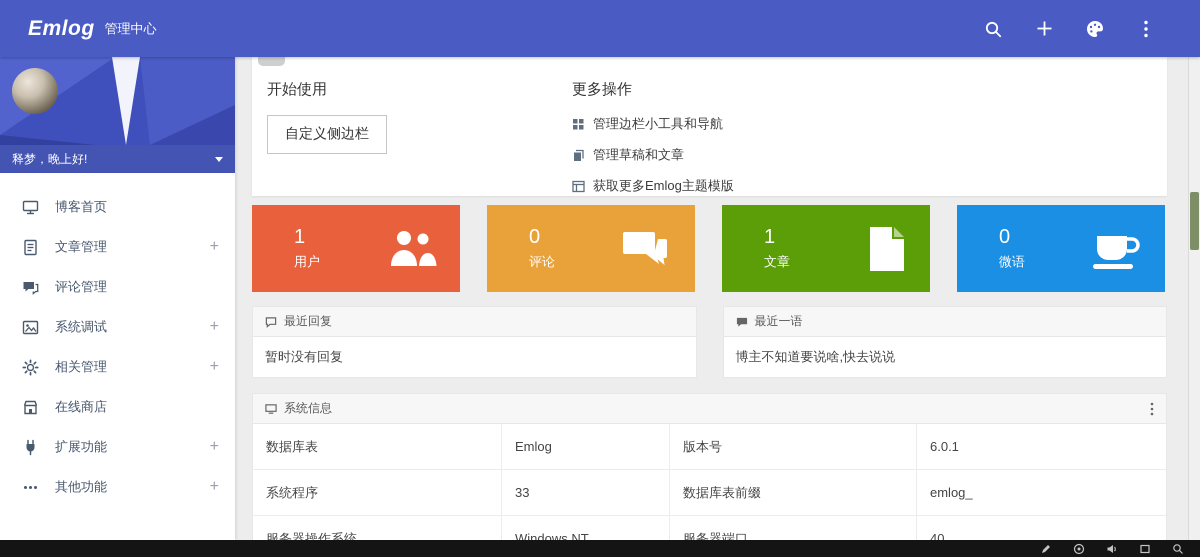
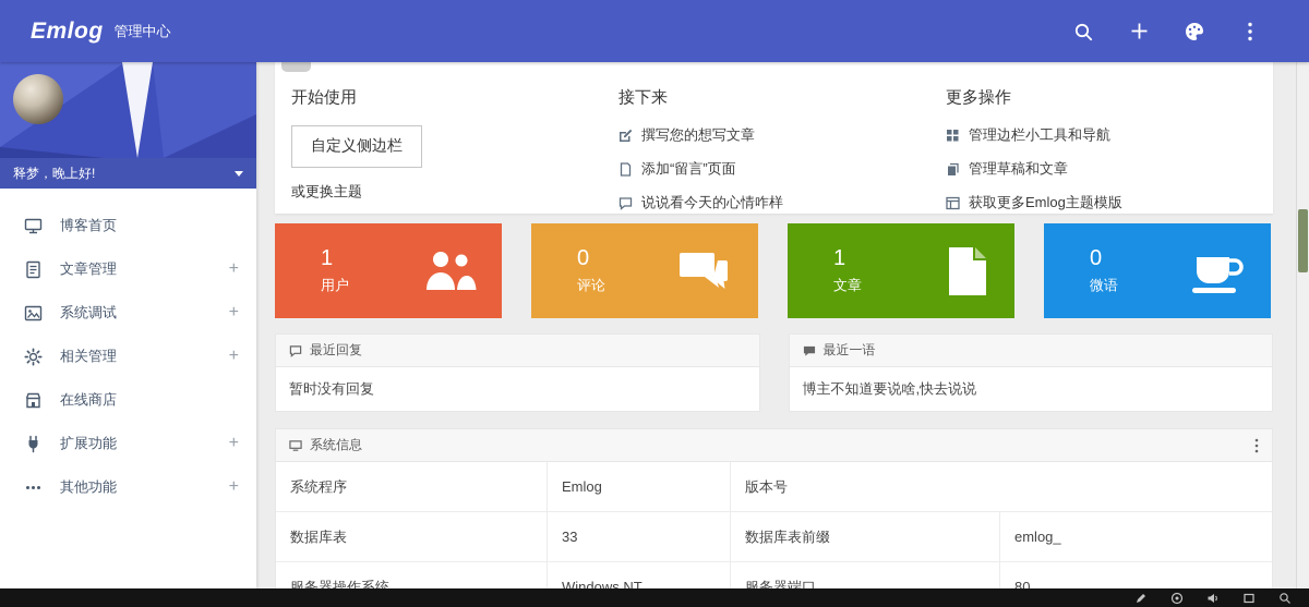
  Emlog
  管理中心
  释梦，晚上好!
  博客首页
  文章管理
  +
- 评论管理
  系统调试
  +
  相关管理
  +
  在线商店
  扩展功能
  +
  其他功能
  +
  开始使用
  自定义侧边栏
+ 或更换主题
+ 接下来
+ 撰写您的想写文章
+ 添加“留言”页面
+ 说说看今天的心情咋样
  更多操作
  管理边栏小工具和导航
  管理草稿和文章
  获取更多Emlog主题模版
  1
  用户
  0
  评论
  1
  文章
  0
  微语
  最近回复
  暂时没有回复
  最近一语
  博主不知道要说啥,快去说说
  系统信息
- 数据库表
+ 系统程序
  Emlog
  版本号
- 6.0.1
- 系统程序
+ 数据库表
  33
  数据库表前缀
  emlog_
  服务器操作系统
  Windows NT
  服务器端口
- 40
+ 80
